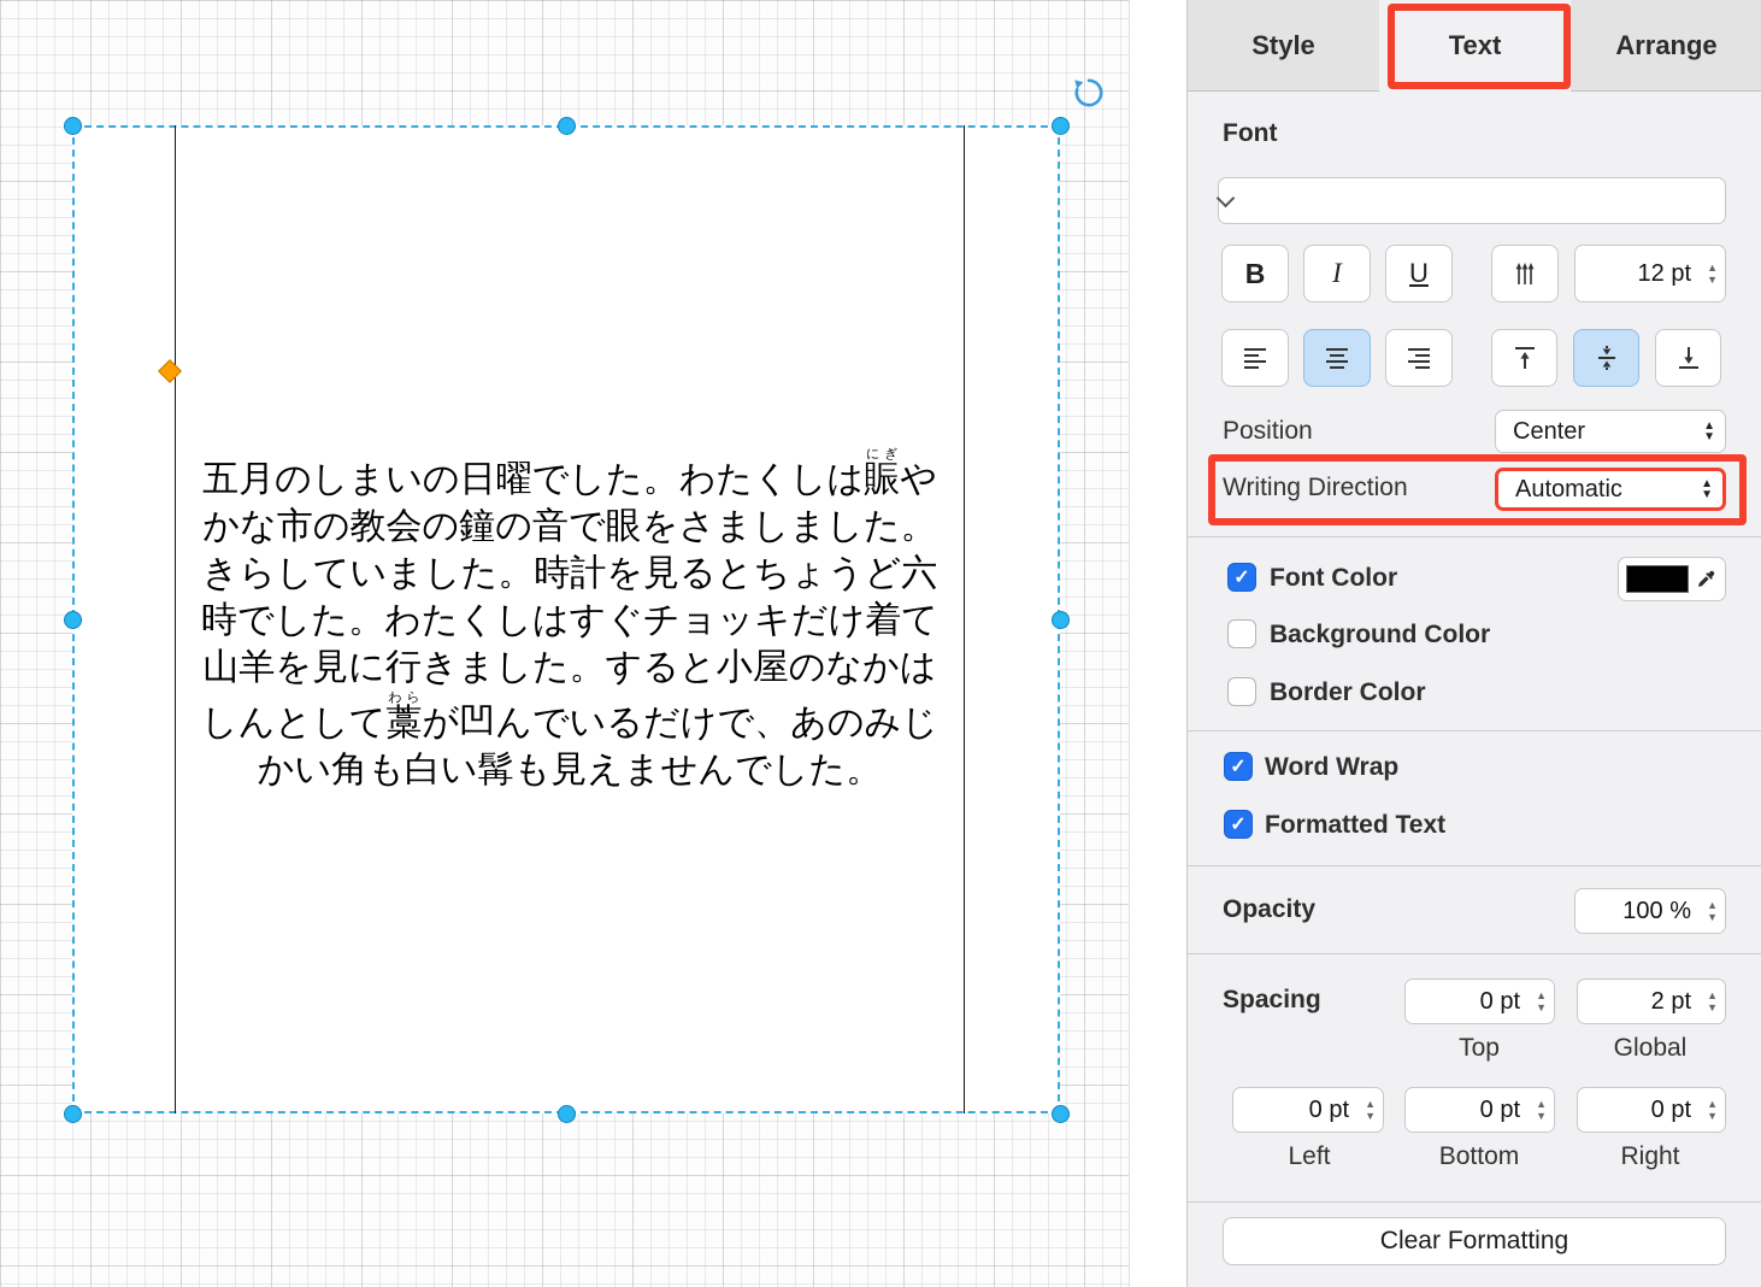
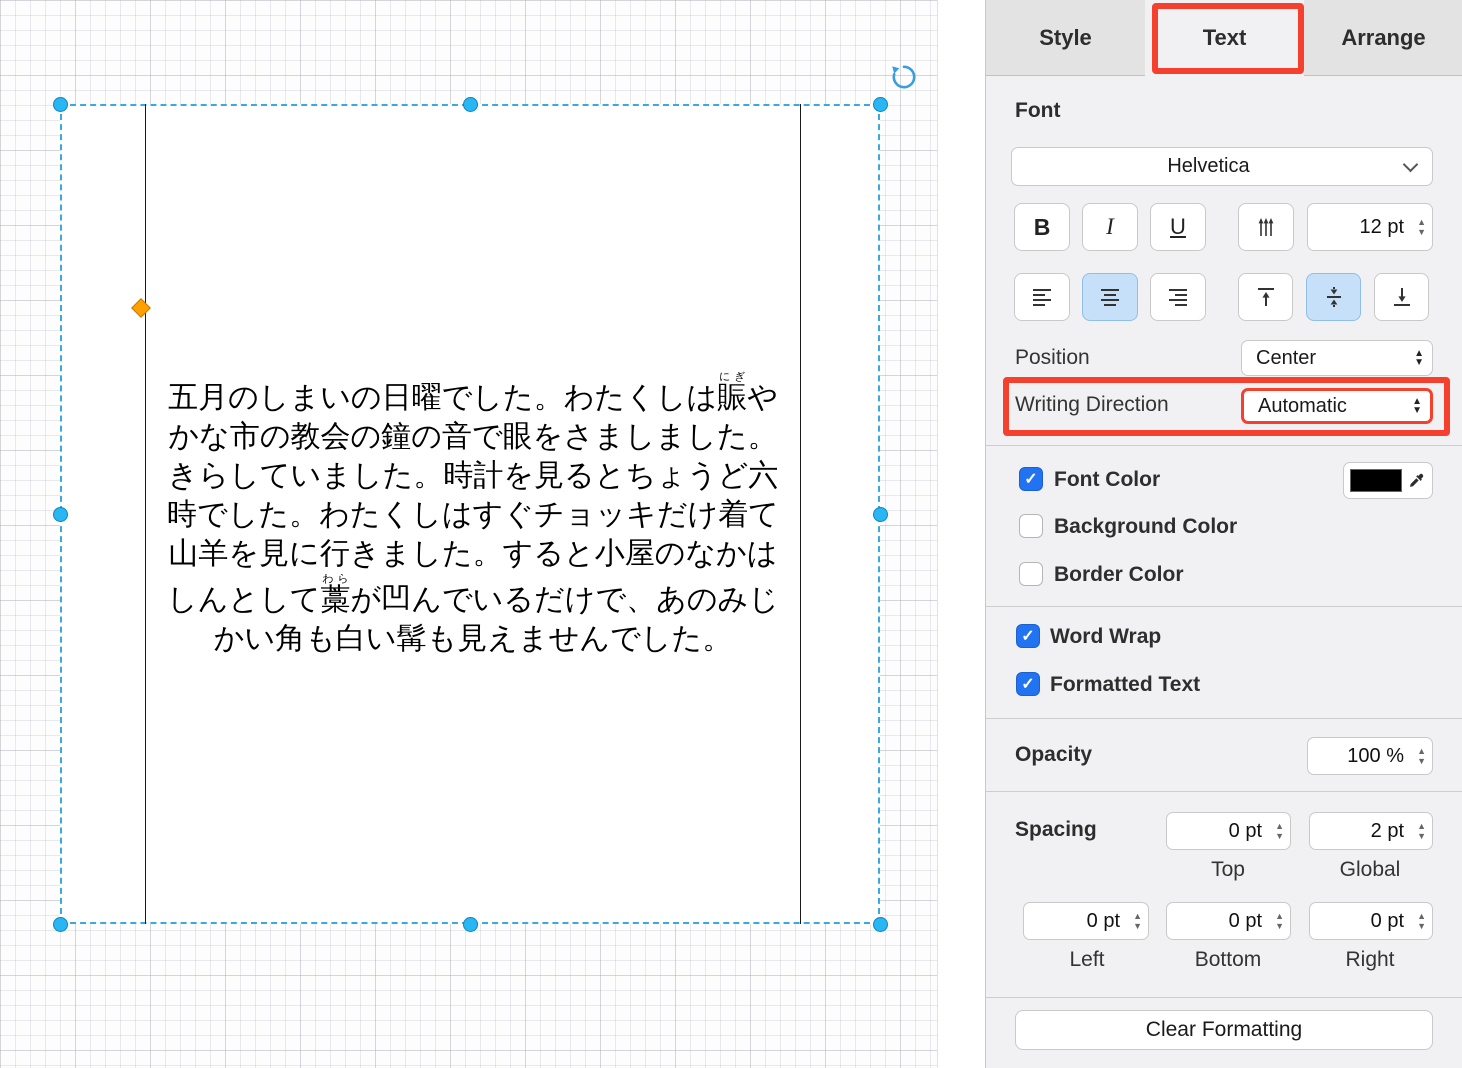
  五月のしまいの日曜でした。わたくしは賑にぎや
  かな市の教会の鐘の音で眼をさましました。
  きらしていました。時計を見るとちょうど六
  時でした。わたくしはすぐチョッキだけ着て
  山羊を見に行きました。すると小屋のなかは
  しんとして藁わらが凹んでいるだけで、あのみじ
  かい角も白い髯も見えませんでした。
  Style
  Text
  Arrange
  Font
+ Helvetica
  B
  I
  U
  12 pt
  ▲
  ▼
  Position
  Center
  ▲
  ▼
  Writing Direction
  Automatic
  ▲
  ▼
  ✓
  Font Color
  Background Color
  Border Color
  ✓
  Word Wrap
  ✓
  Formatted Text
  Opacity
  100 %
  ▲
  ▼
  Spacing
  0 pt
  ▲
  ▼
  2 pt
  ▲
  ▼
  Top
  Global
  0 pt
  ▲
  ▼
  0 pt
  ▲
  ▼
  0 pt
  ▲
  ▼
  Left
  Bottom
  Right
  Clear Formatting
